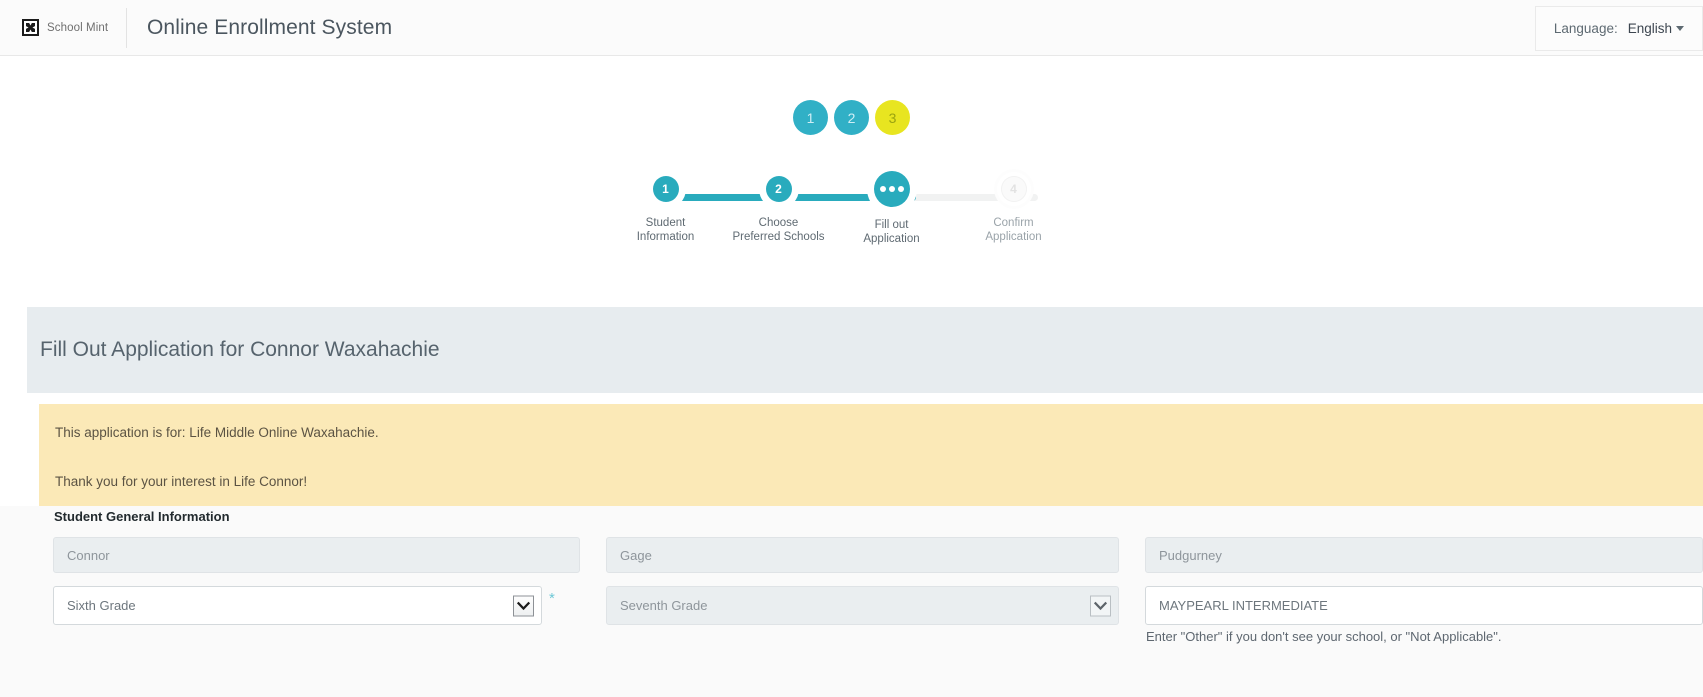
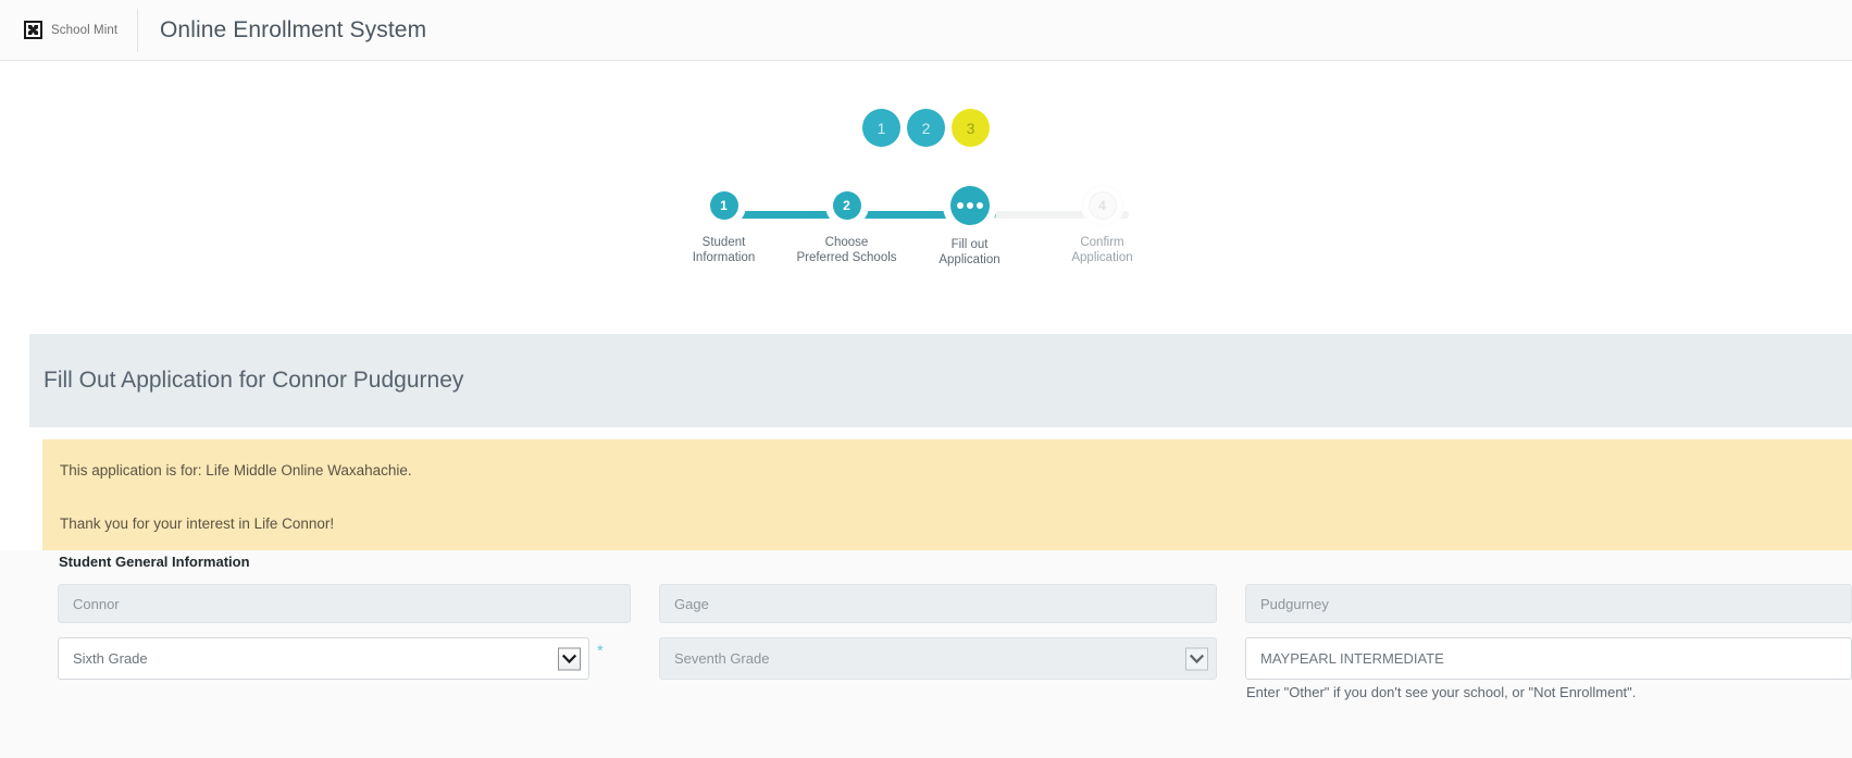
  School Mint
  Online Enrollment System
- Language:
- English
  1
  2
  3
  1
  Student
  Information
  2
  Choose
  Preferred Schools
  Fill out
  Application
  4
  Confirm
  Application
- Fill Out Application for Connor Waxahachie
+ Fill Out Application for Connor Pudgurney
  This application is for: Life Middle Online Waxahachie.
  Thank you for your interest in Life Connor!
  Student General Information
  Connor
  Gage
  Pudgurney
  Sixth Grade
  *
  Seventh Grade
  MAYPEARL INTERMEDIATE
- Enter "Other" if you don't see your school, or "Not Applicable".
+ Enter "Other" if you don't see your school, or "Not Enrollment".
